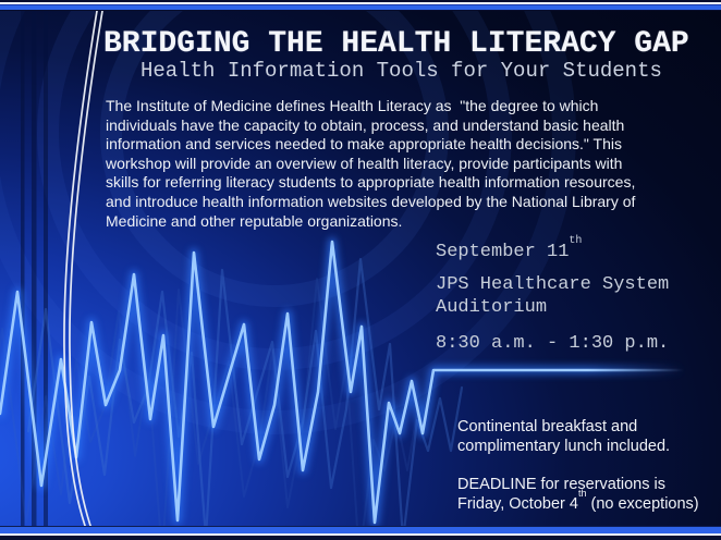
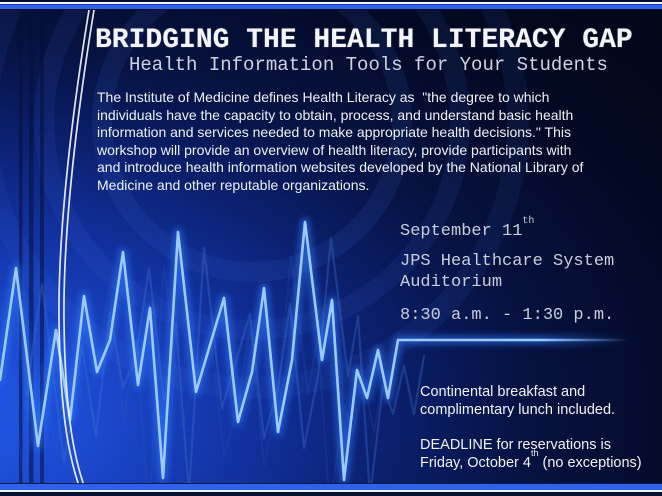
  BRIDGING THE HEALTH LITERACY GAP
  Health Information Tools for Your Students
  The Institute of Medicine defines Health Literacy as "the degree to which
  individuals have the capacity to obtain, process, and understand basic health
  information and services needed to make appropriate health decisions." This
  workshop will provide an overview of health literacy, provide participants with
- skills for referring literacy students to appropriate health information resources,
  and introduce health information websites developed by the National Library of
  Medicine and other reputable organizations.
  September 11th
  JPS Healthcare System
  Auditorium
  8:30 a.m. - 1:30 p.m.
  Continental breakfast and
  complimentary lunch included.
  DEADLINE for reservations is
  Friday, October 4th (no exceptions)
